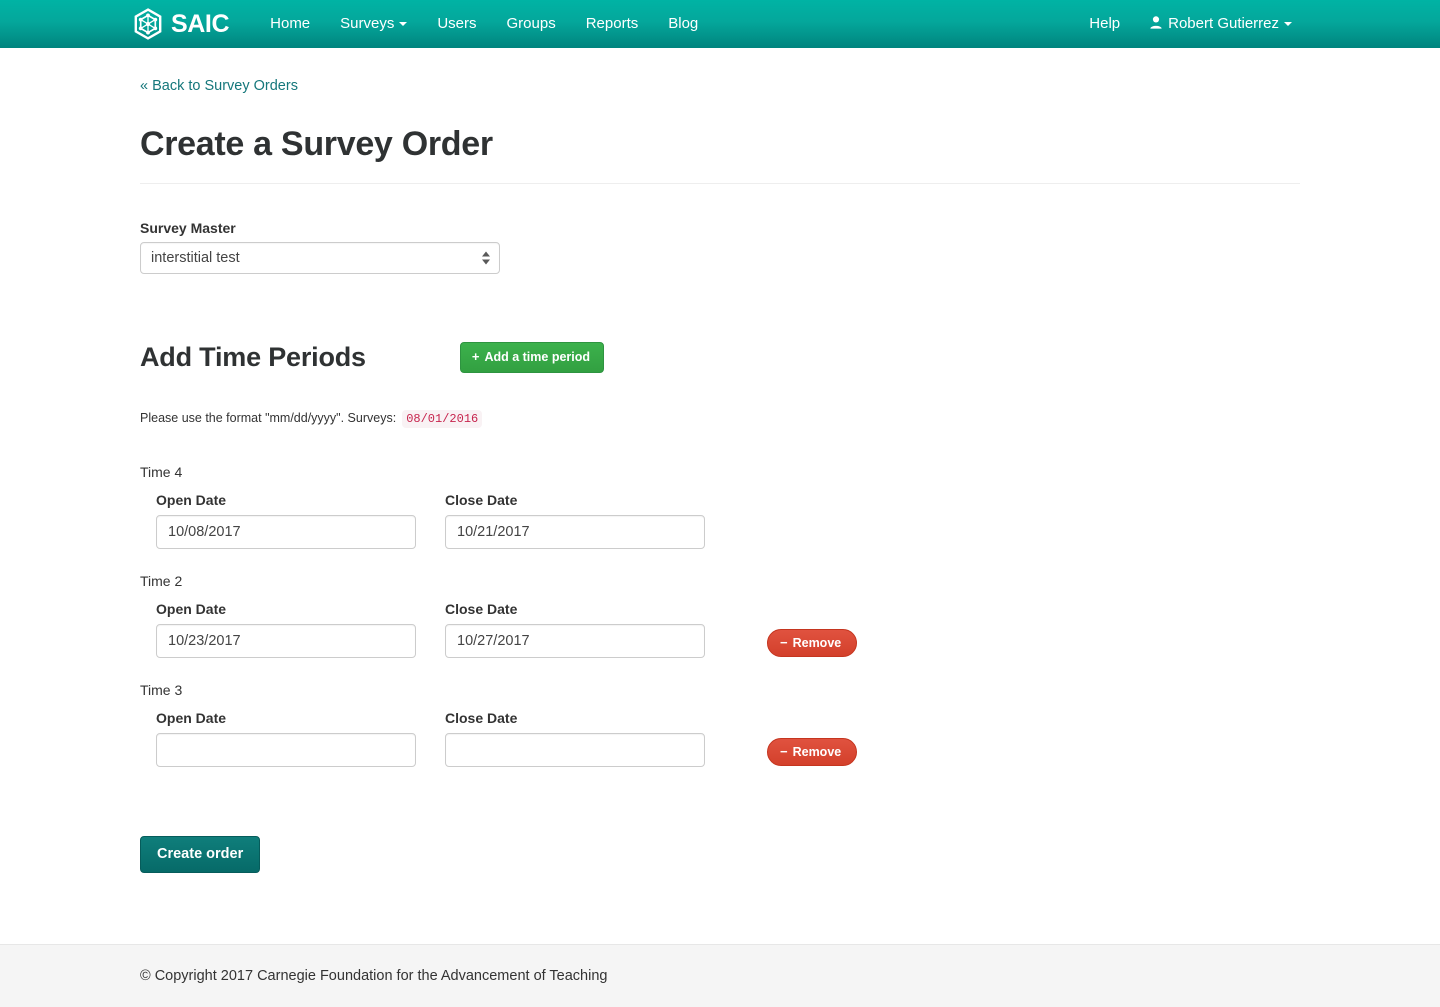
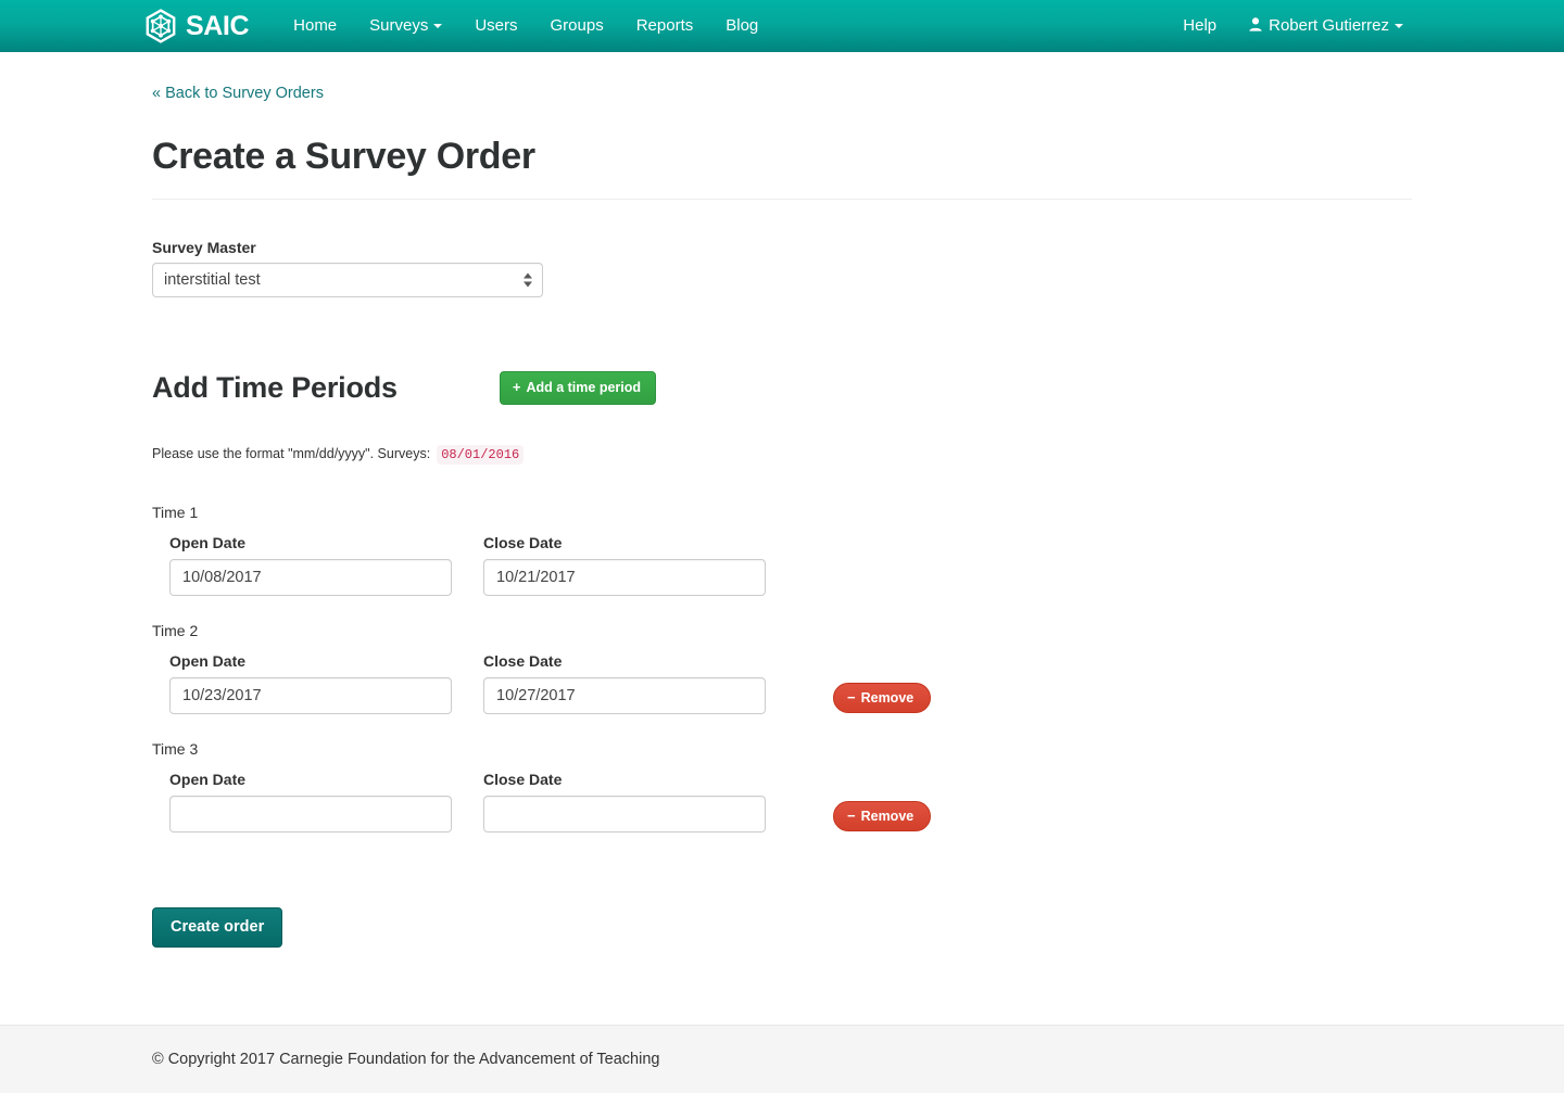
  SAIC
  Home
  Surveys
  Users
  Groups
  Reports
  Blog
  Help
  Robert Gutierrez
  « Back to Survey Orders
  Create a Survey Order
  Survey Master
  interstitial test
  Add Time Periods
  + Add a time period
  Please use the format "mm/dd/yyyy". Surveys: 08/01/2016
- Time 4
+ Time 1
  Open Date
  10/08/2017
  Close Date
  10/21/2017
  Time 2
  Open Date
  10/23/2017
  Close Date
  10/27/2017
  − Remove
  Time 3
  Open Date
  Close Date
  − Remove
  Create order
  © Copyright 2017 Carnegie Foundation for the Advancement of Teaching
